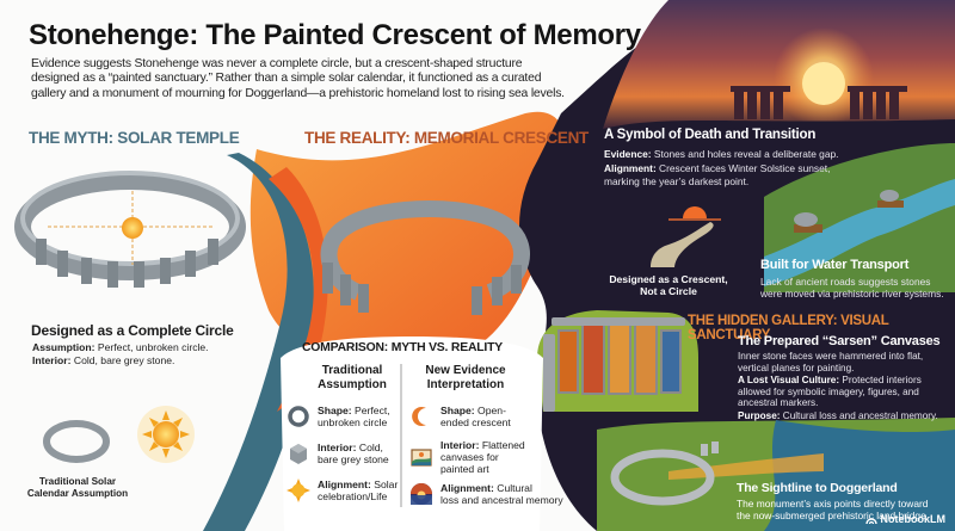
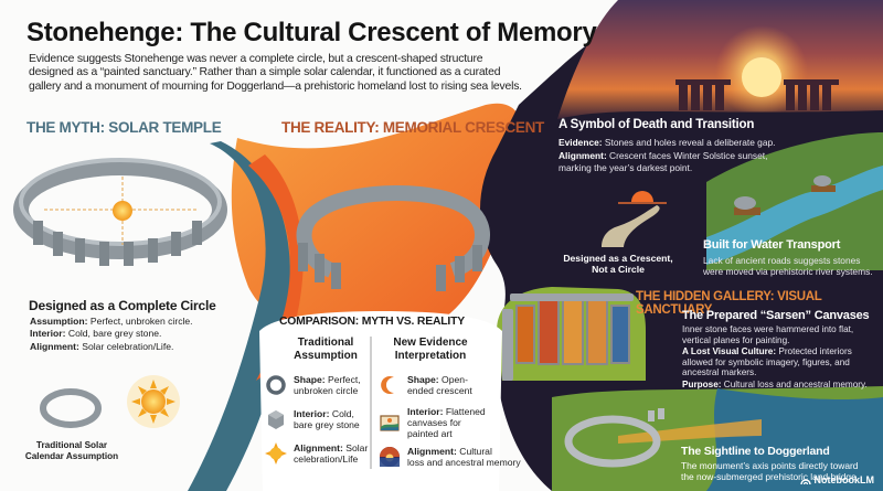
- Stonehenge: The Painted Crescent of Memory
+ Stonehenge: The Cultural Crescent of Memory
  Evidence suggests Stonehenge was never a complete circle, but a crescent-shaped structure designed as a “painted sanctuary.” Rather than a simple solar calendar, it functioned as a curated gallery and a monument of mourning for Doggerland—a prehistoric homeland lost to rising sea levels.
  THE MYTH: SOLAR TEMPLE
  THE REALITY: MEMORIAL CRESCENT
  Designed as a Complete Circle
  Assumption: Perfect, unbroken circle.
  Interior: Cold, bare grey stone.
+ Alignment: Solar celebration/Life.
  Traditional Solar
  Calendar Assumption
  COMPARISON: MYTH VS. REALITY
  Traditional
  Assumption
  New Evidence
  Interpretation
  Shape: Perfect,
  unbroken circle
  Interior: Cold,
  bare grey stone
  Alignment: Solar
  celebration/Life
  Shape: Open-
  ended crescent
  Interior: Flattened
  canvases for
  painted art
  Alignment: Cultural
  loss and ancestral memory
  A Symbol of Death and Transition
  Evidence: Stones and holes reveal a deliberate gap.
  Alignment: Crescent faces Winter Solstice sunset,
  marking the year’s darkest point.
  Designed as a Crescent,
  Not a Circle
  Built for Water Transport
  Lack of ancient roads suggests stones
  were moved via prehistoric river systems.
  THE HIDDEN GALLERY: VISUAL SANCTUARY
  The Prepared “Sarsen” Canvases
  Inner stone faces were hammered into flat,
  vertical planes for painting.
  A Lost Visual Culture: Protected interiors
  allowed for symbolic imagery, figures, and
  ancestral markers.
  Purpose: Cultural loss and ancestral memory.
  The Sightline to Doggerland
  The monument’s axis points directly toward
  the now-submerged prehistoric land bridge.
  NotebookLM
